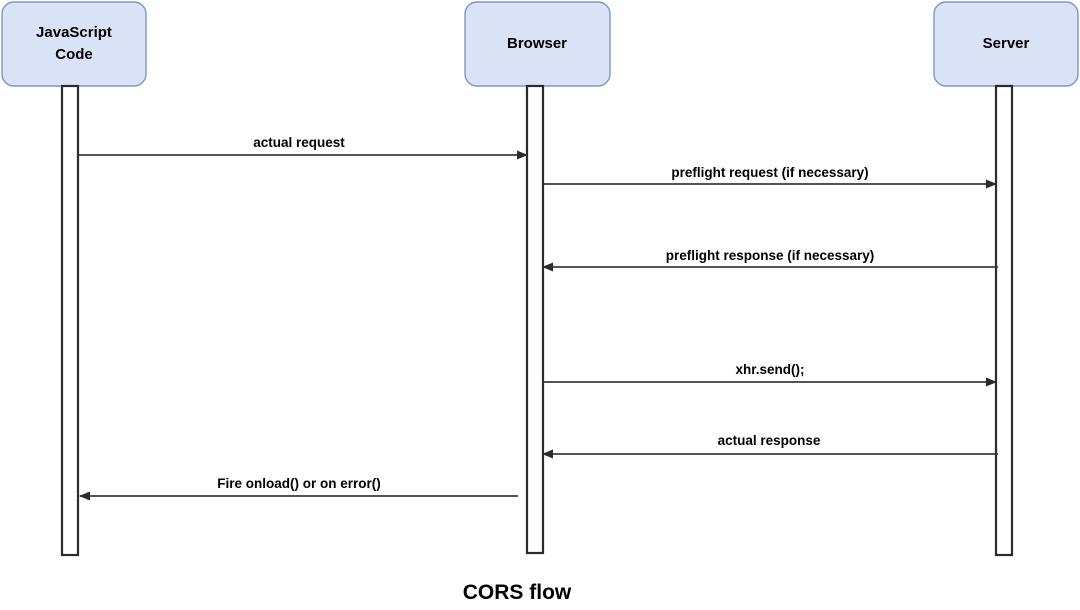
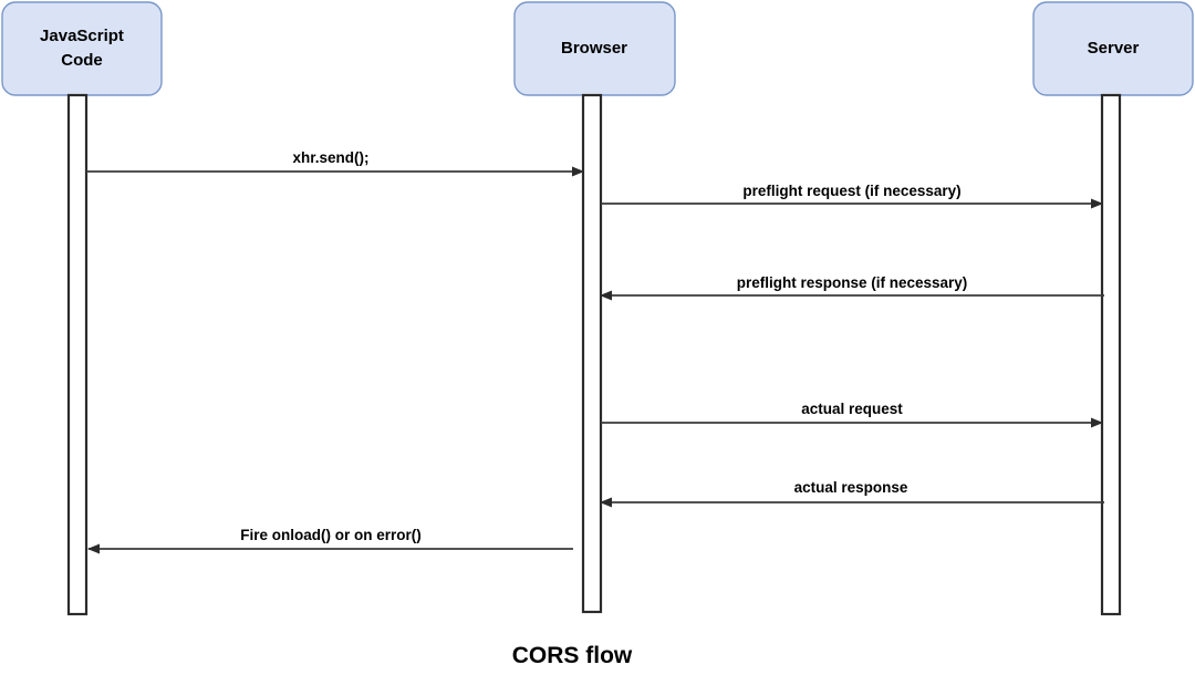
  JavaScript
  Code
  Browser
  Server
- actual request
+ xhr.send();
  preflight request (if necessary)
  preflight response (if necessary)
- xhr.send();
+ actual request
  actual response
  Fire onload() or on error()
  CORS flow
